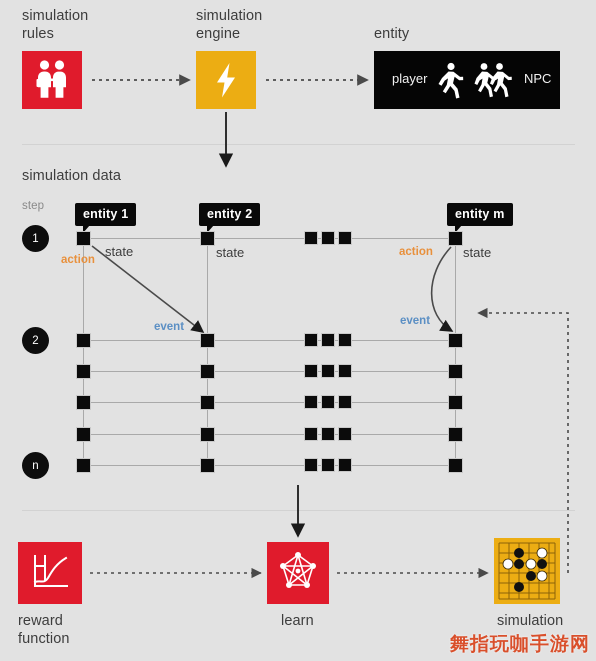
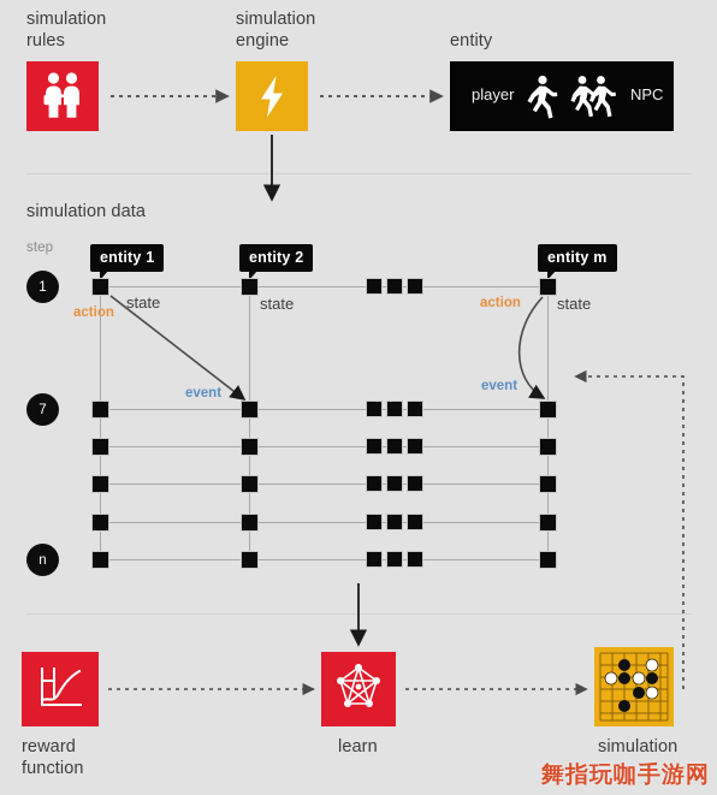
  simulation
  rules
  simulation
  engine
  entity
  player
  NPC
  simulation data
  step
  1
- 2
+ 7
  n
  entity 1
  entity 2
  entity m
  action
  state
  state
  event
  action
  state
  event
  reward
  function
  learn
  simulation
  舞指玩咖手游网
